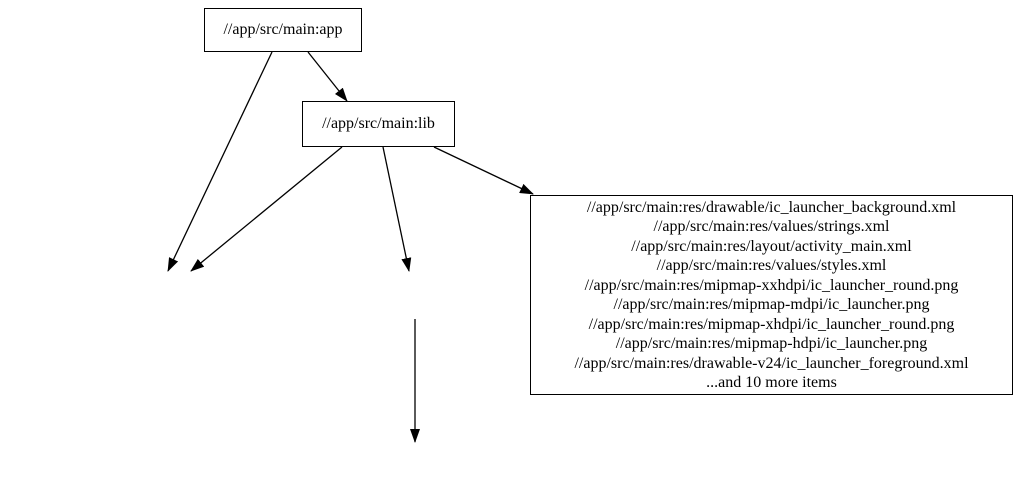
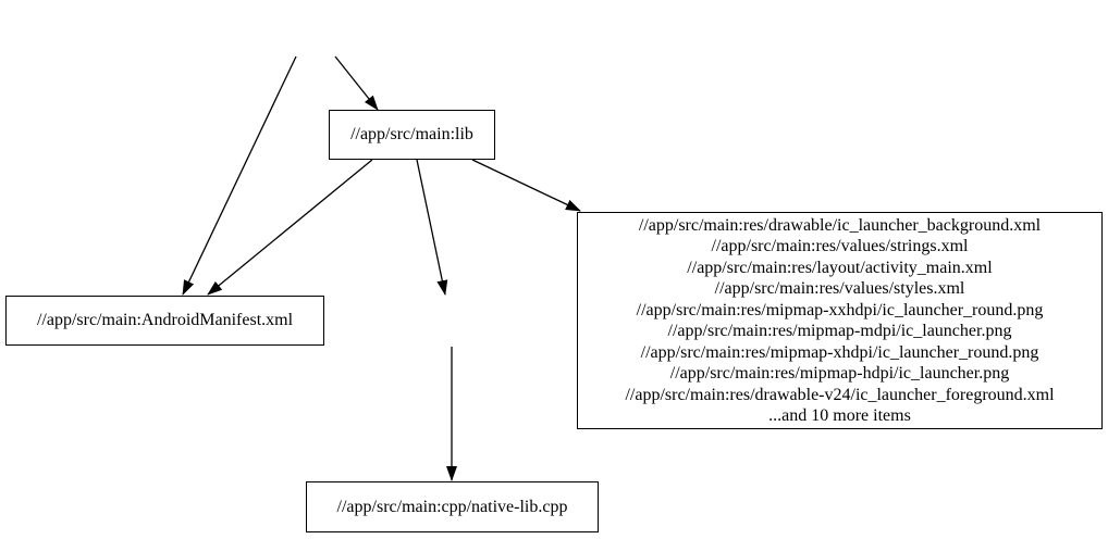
- //app/src/main:app
  //app/src/main:lib
+ //app/src/main:AndroidManifest.xml
  //app/src/main:res/drawable/ic_launcher_background.xml
  //app/src/main:res/values/strings.xml
  //app/src/main:res/layout/activity_main.xml
  //app/src/main:res/values/styles.xml
  //app/src/main:res/mipmap-xxhdpi/ic_launcher_round.png
  //app/src/main:res/mipmap-mdpi/ic_launcher.png
  //app/src/main:res/mipmap-xhdpi/ic_launcher_round.png
  //app/src/main:res/mipmap-hdpi/ic_launcher.png
  //app/src/main:res/drawable-v24/ic_launcher_foreground.xml
  ...and 10 more items
+ //app/src/main:cpp/native-lib.cpp
